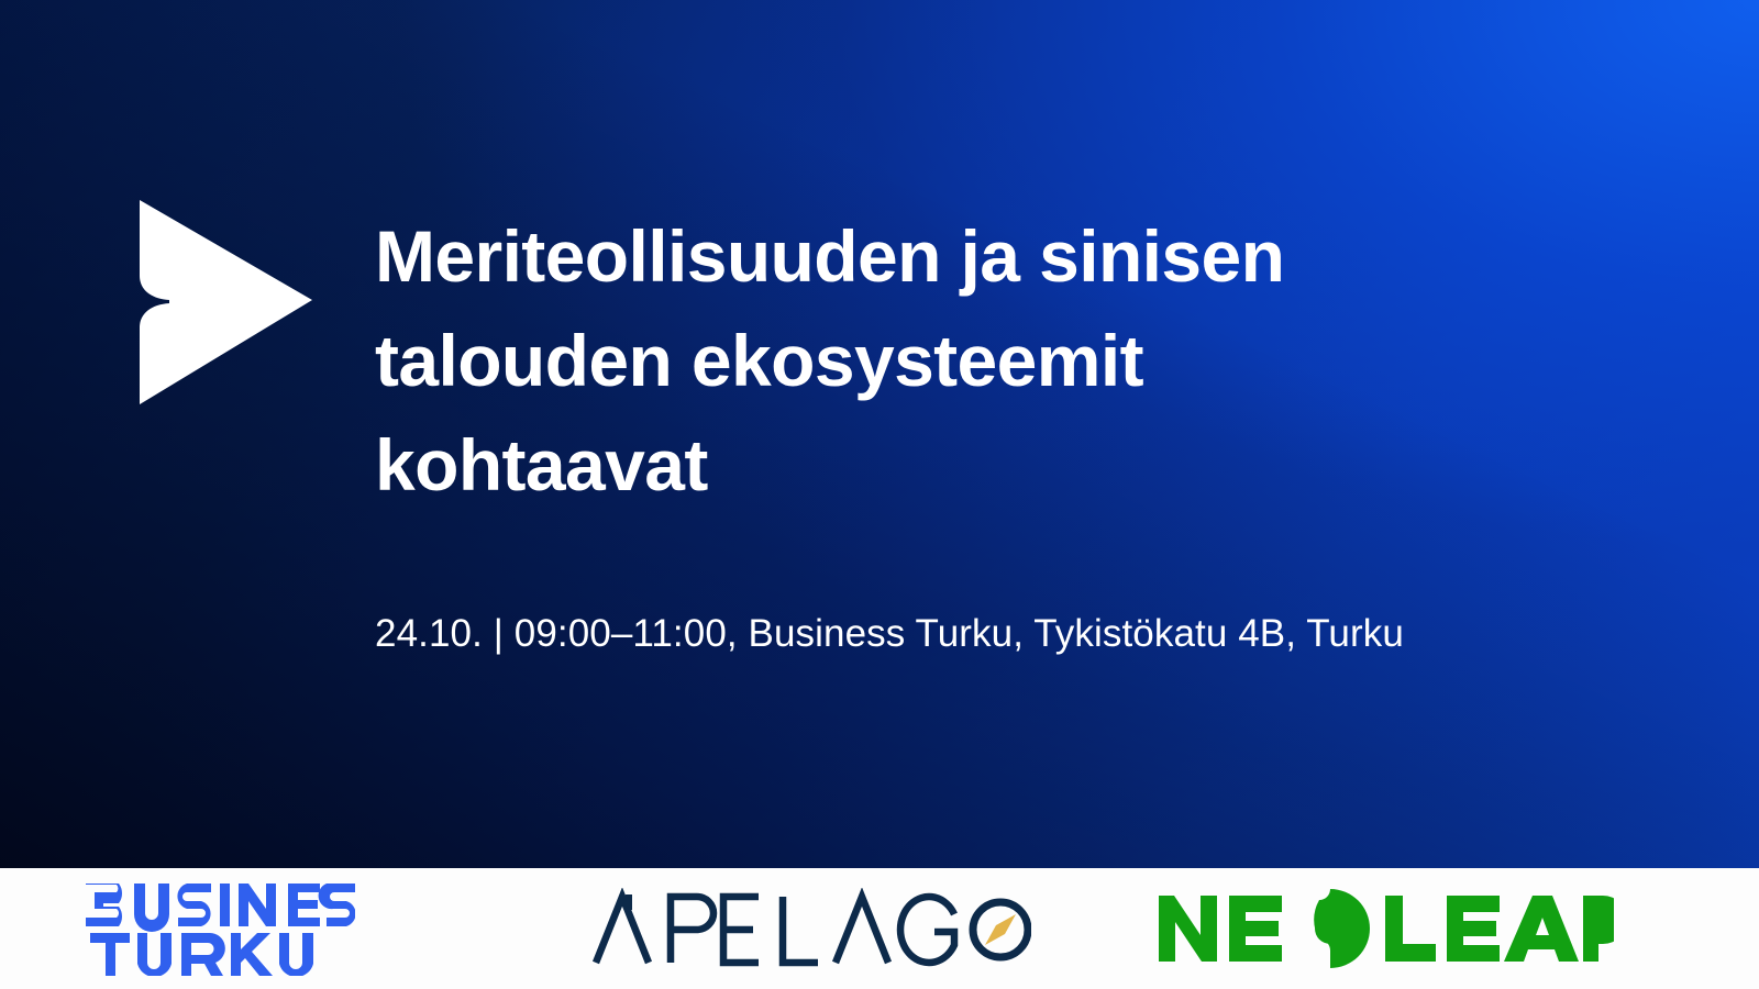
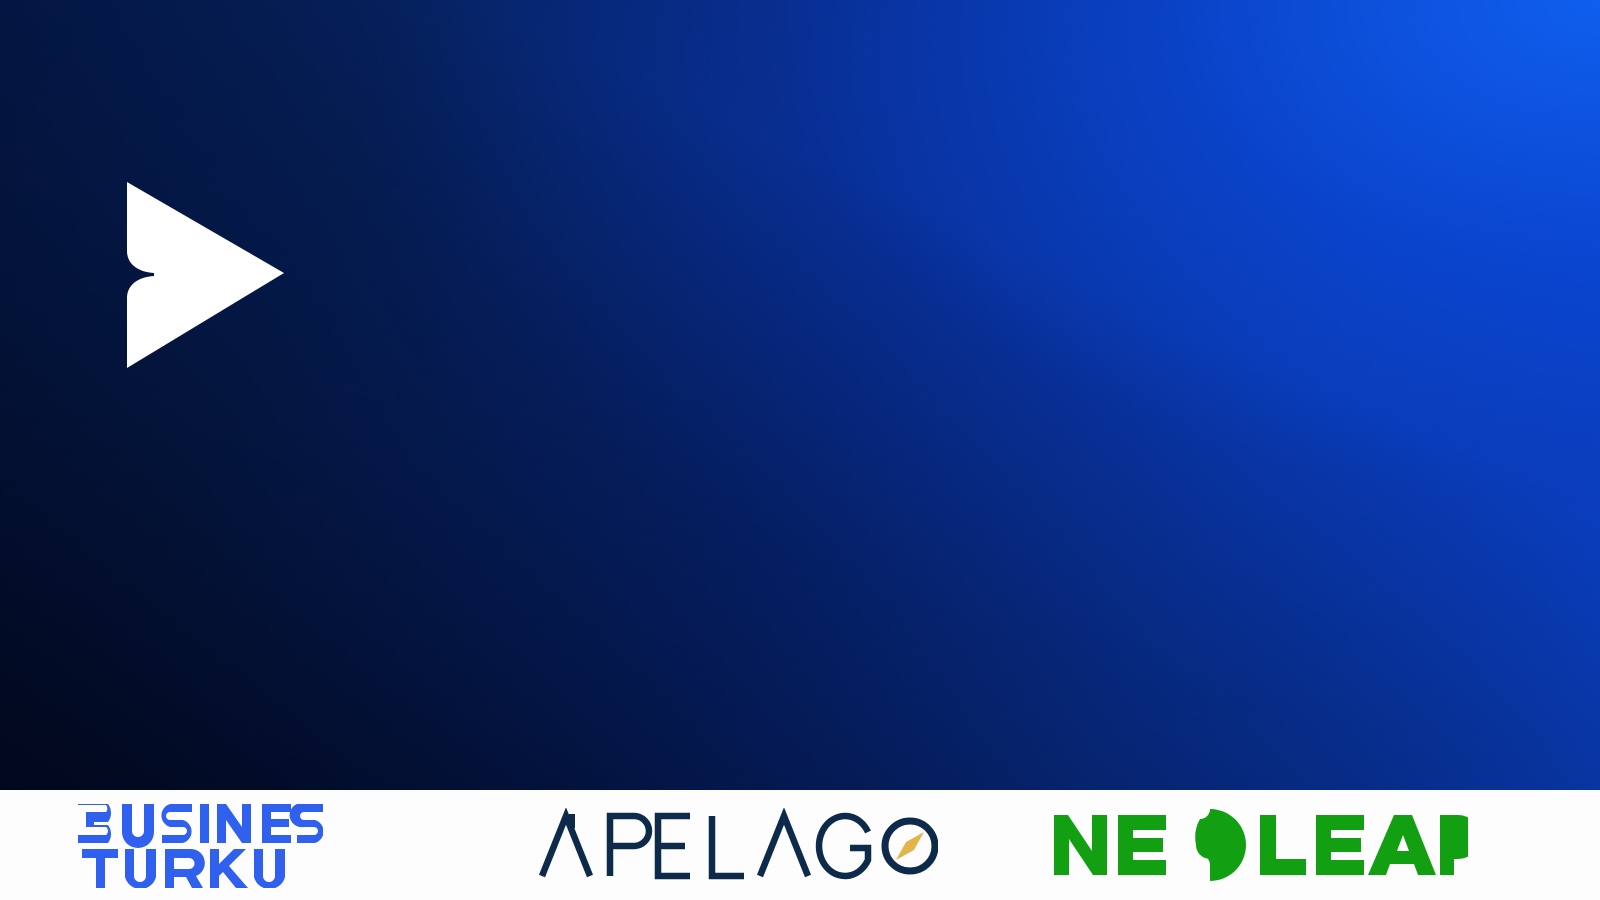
- Meriteollisuuden ja sinisen talouden ekosysteemit kohtaavat
- 24.10. | 09:00–11:00, Business Turku, Tykistökatu 4B, Turku
